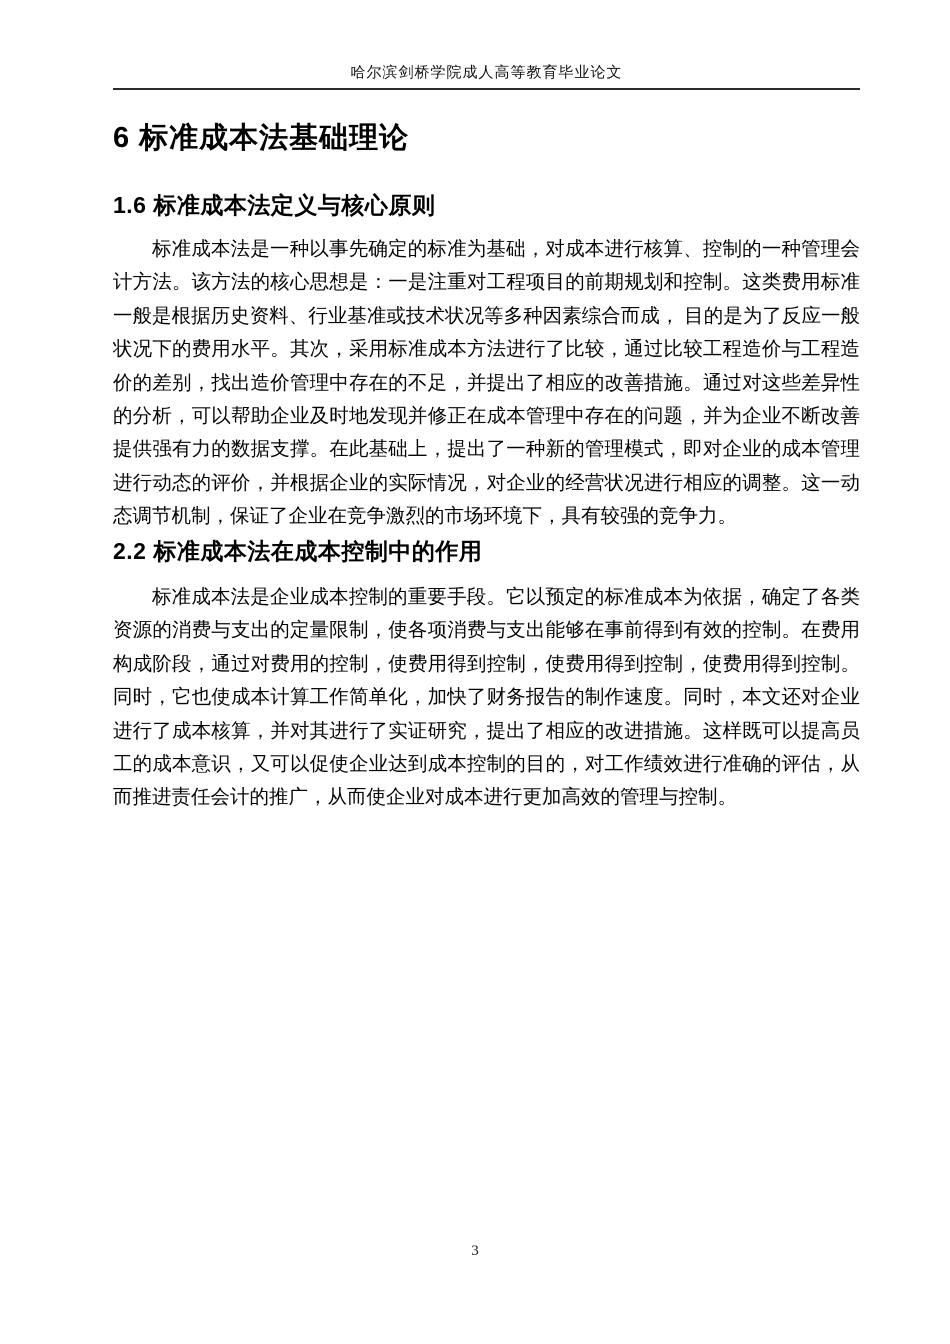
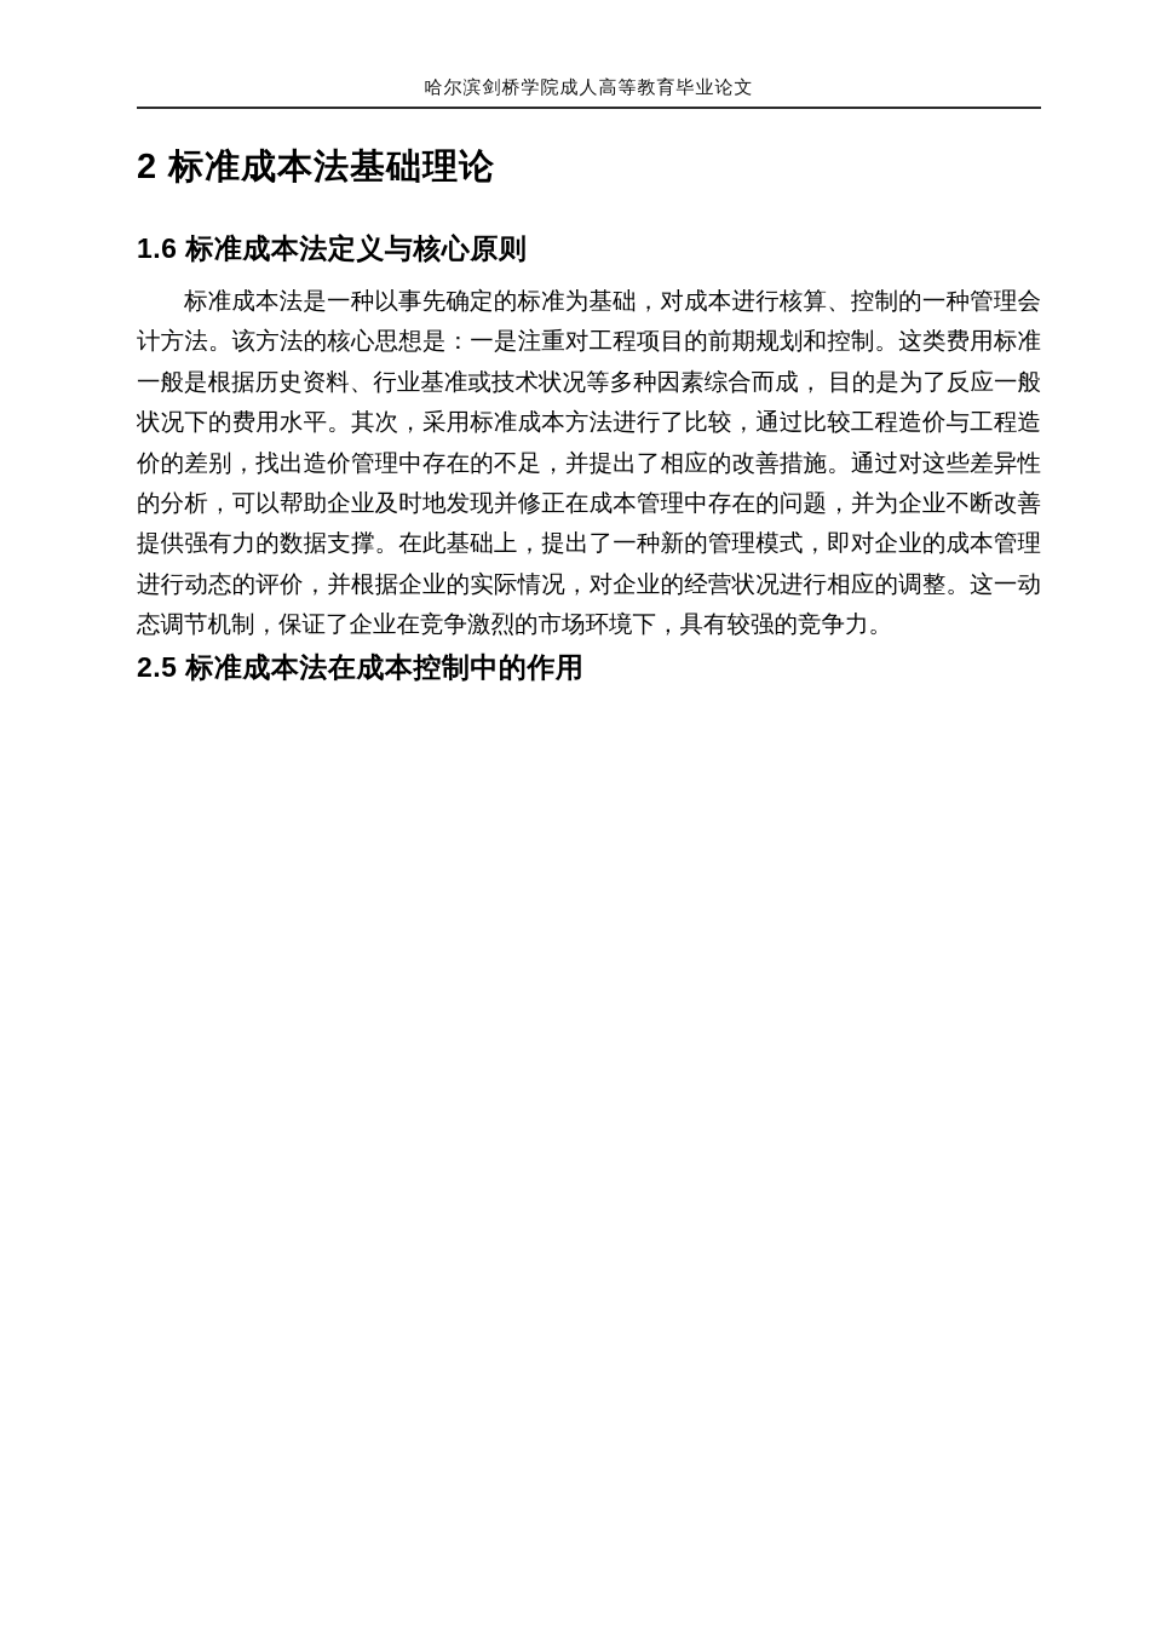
  哈尔滨剑桥学院成人高等教育毕业论文
- 6 标准成本法基础理论
+ 2 标准成本法基础理论
  1.6 标准成本法定义与核心原则
  标准成本法是一种以事先确定的标准为基础，对成本进行核算、控制的一种管理会计方法。该方法的核心思想是：一是注重对工程项目的前期规划和控制。这类费用标准一般是根据历史资料、行业基准或技术状况等多种因素综合而成， 目的是为了反应一般状况下的费用水平。其次，采用标准成本方法进行了比较，通过比较工程造价与工程造价的差别，找出造价管理中存在的不足，并提出了相应的改善措施。通过对这些差异性的分析，可以帮助企业及时地发现并修正在成本管理中存在的问题，并为企业不断改善提供强有力的数据支撑。在此基础上，提出了一种新的管理模式，即对企业的成本管理进行动态的评价，并根据企业的实际情况，对企业的经营状况进行相应的调整。这一动态调节机制，保证了企业在竞争激烈的市场环境下，具有较强的竞争力。
- 2.2 标准成本法在成本控制中的作用
+ 2.5 标准成本法在成本控制中的作用
- 标准成本法是企业成本控制的重要手段。它以预定的标准成本为依据，确定了各类资源的消费与支出的定量限制，使各项消费与支出能够在事前得到有效的控制。在费用构成阶段，通过对费用的控制，使费用得到控制，使费用得到控制，使费用得到控制。同时，它也使成本计算工作简单化，加快了财务报告的制作速度。同时，本文还对企业进行了成本核算，并对其进行了实证研究，提出了相应的改进措施。这样既可以提高员工的成本意识，又可以促使企业达到成本控制的目的，对工作绩效进行准确的评估，从而推进责任会计的推广，从而使企业对成本进行更加高效的管理与控制。
- 3
